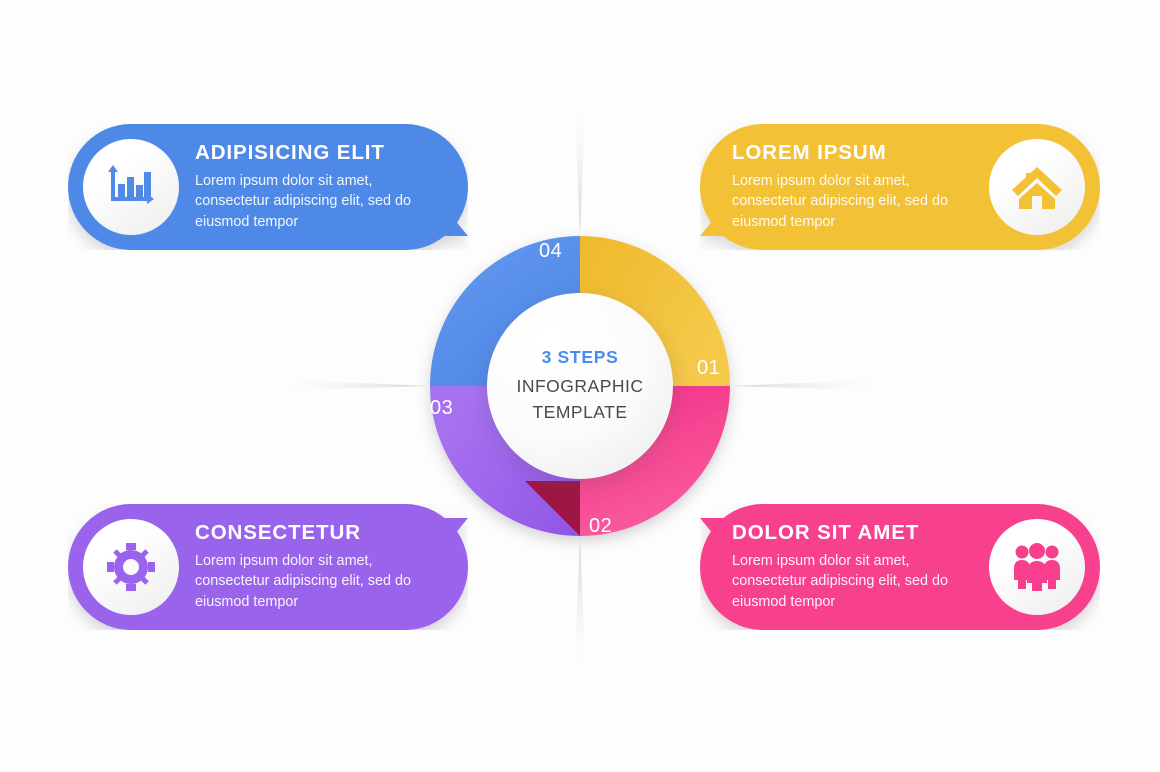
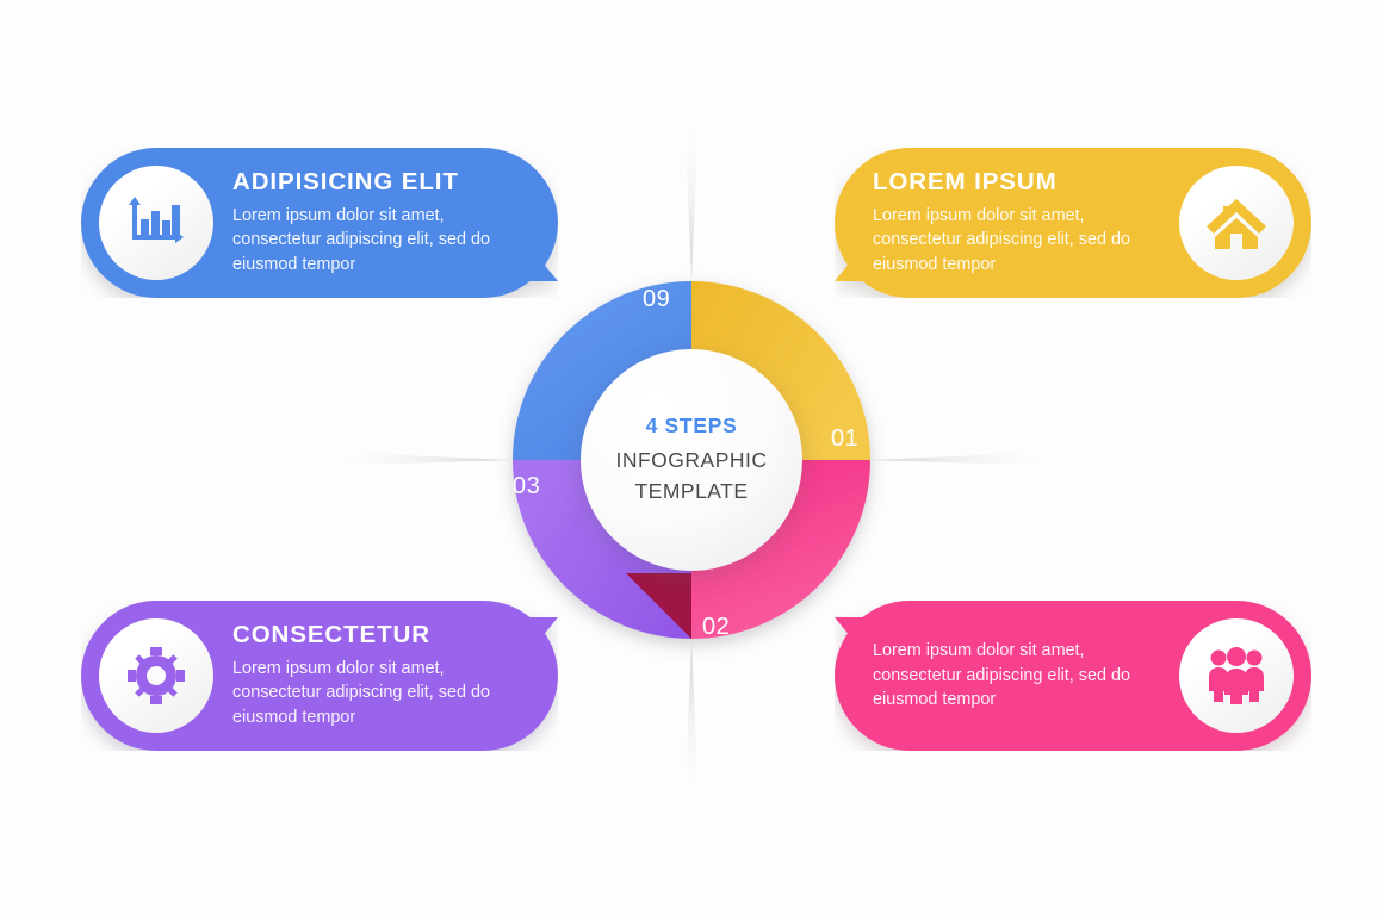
  01
  02
  03
- 04
+ 09
- 3 STEPS
+ 4 STEPS
  INFOGRAPHIC
  TEMPLATE
  ADIPISICING ELIT
  Lorem ipsum dolor sit amet, consectetur adipiscing elit, sed do eiusmod tempor
  LOREM IPSUM
  Lorem ipsum dolor sit amet, consectetur adipiscing elit, sed do eiusmod tempor
  CONSECTETUR
  Lorem ipsum dolor sit amet, consectetur adipiscing elit, sed do eiusmod tempor
- DOLOR SIT AMET
  Lorem ipsum dolor sit amet, consectetur adipiscing elit, sed do eiusmod tempor
